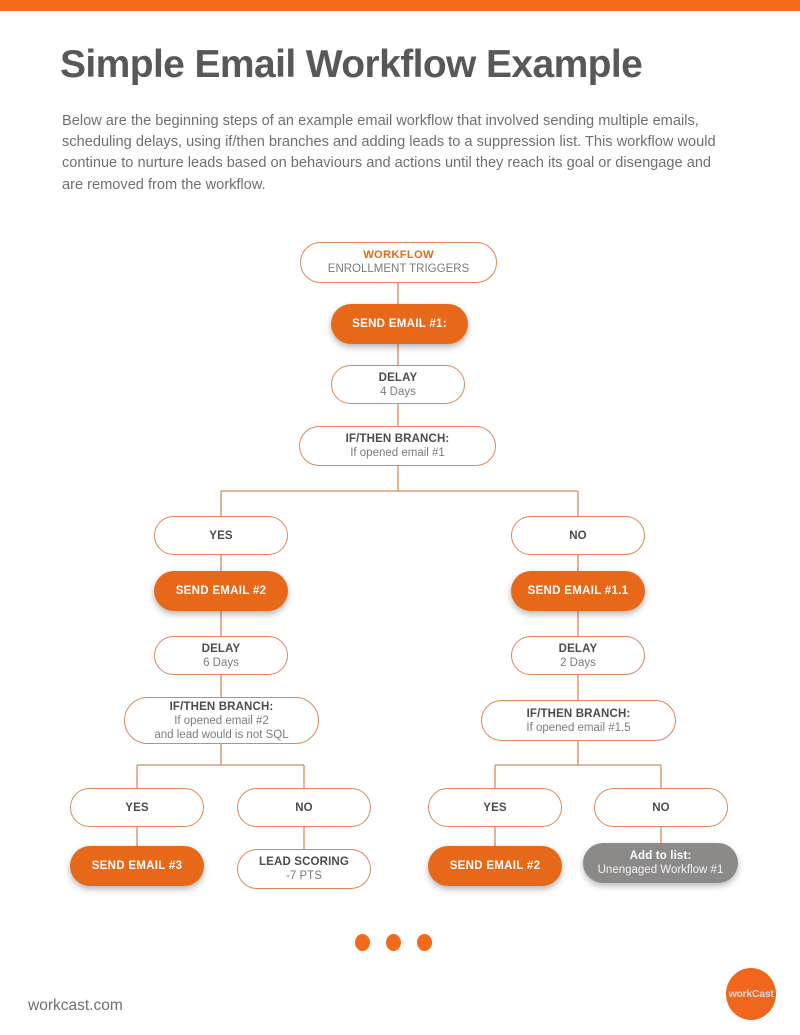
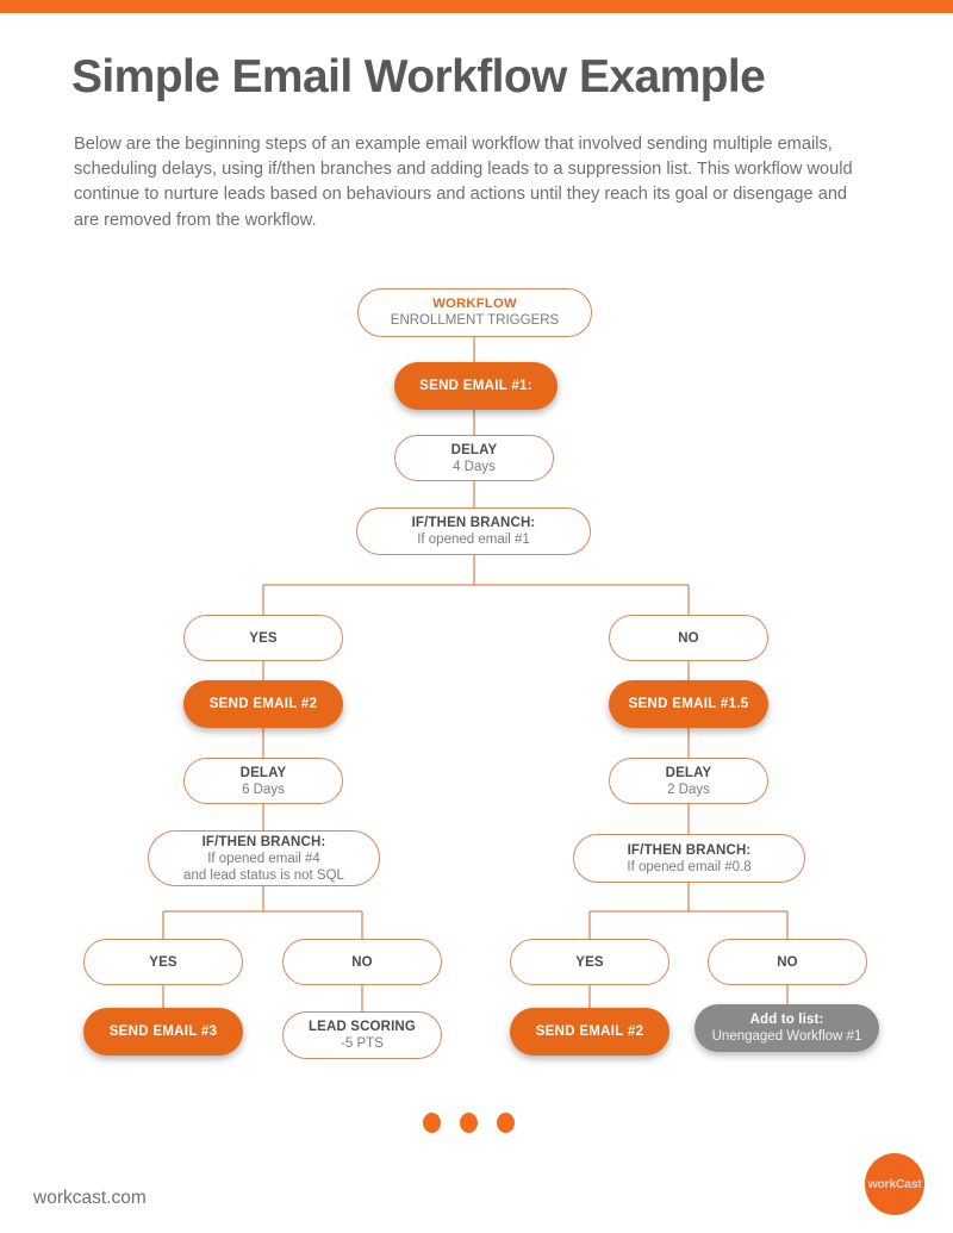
  Simple Email Workflow Example
  Below are the beginning steps of an example email workflow that involved sending multiple emails, scheduling delays, using if/then branches and adding leads to a suppression list. This workflow would continue to nurture leads based on behaviours and actions until they reach its goal or disengage and are removed from the workflow.
  WORKFLOW
  ENROLLMENT TRIGGERS
  SEND EMAIL #1:
  DELAY
  4 Days
  IF/THEN BRANCH:
  If opened email #1
  YES
  NO
  SEND EMAIL #2
- SEND EMAIL #1.1
+ SEND EMAIL #1.5
  DELAY
  6 Days
  DELAY
  2 Days
  IF/THEN BRANCH:
- If opened email #2
+ If opened email #4
- and lead would is not SQL
+ and lead status is not SQL
  IF/THEN BRANCH:
- If opened email #1.5
+ If opened email #0.8
  YES
  NO
  YES
  NO
  SEND EMAIL #3
  LEAD SCORING
- -7 PTS
+ -5 PTS
  SEND EMAIL #2
  Add to list:
  Unengaged Workflow #1
  workcast.com
  workCast
